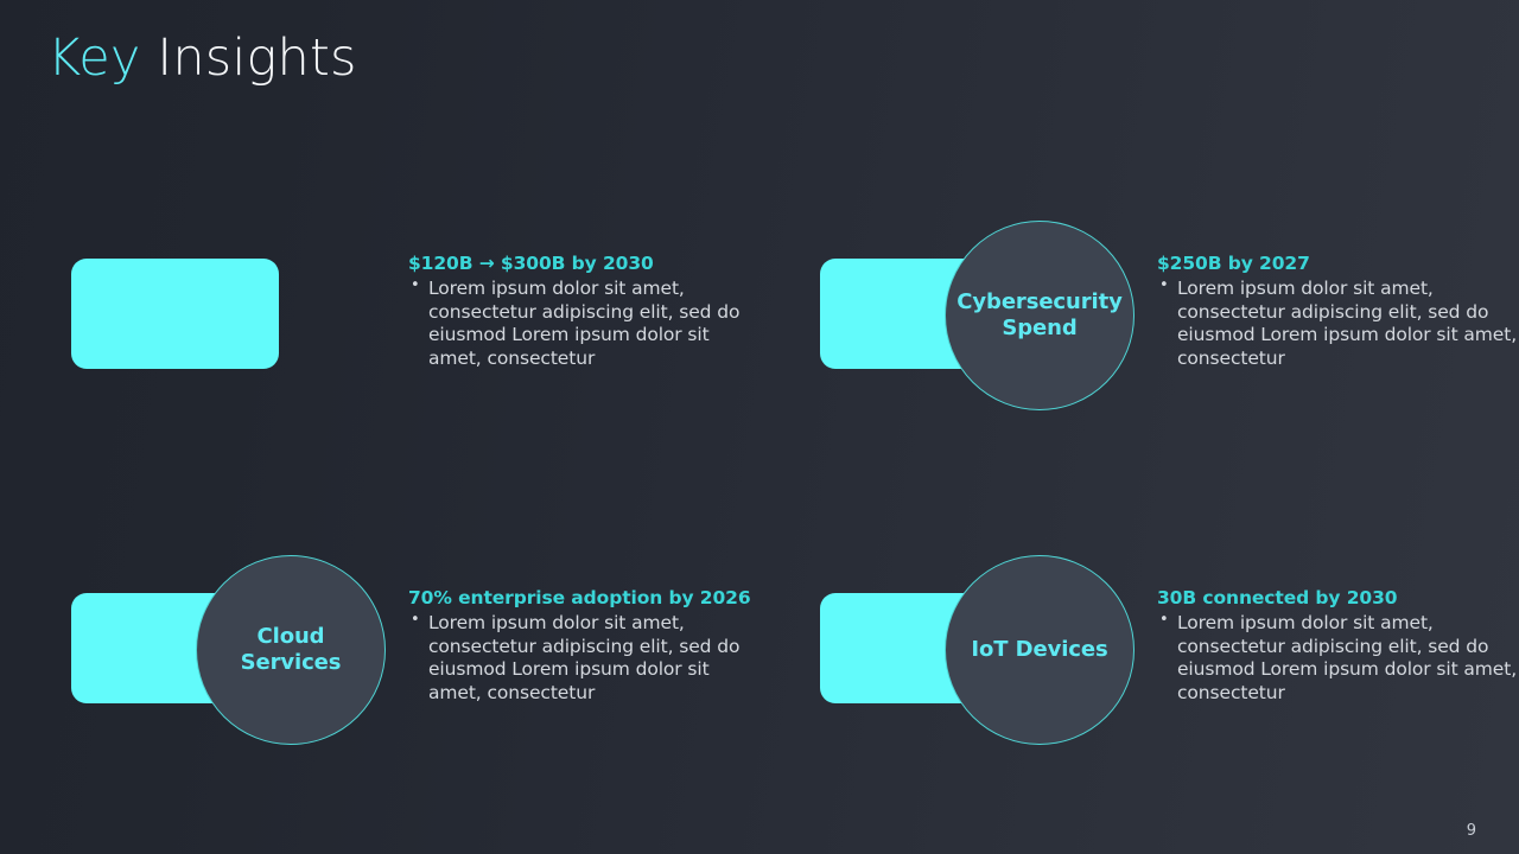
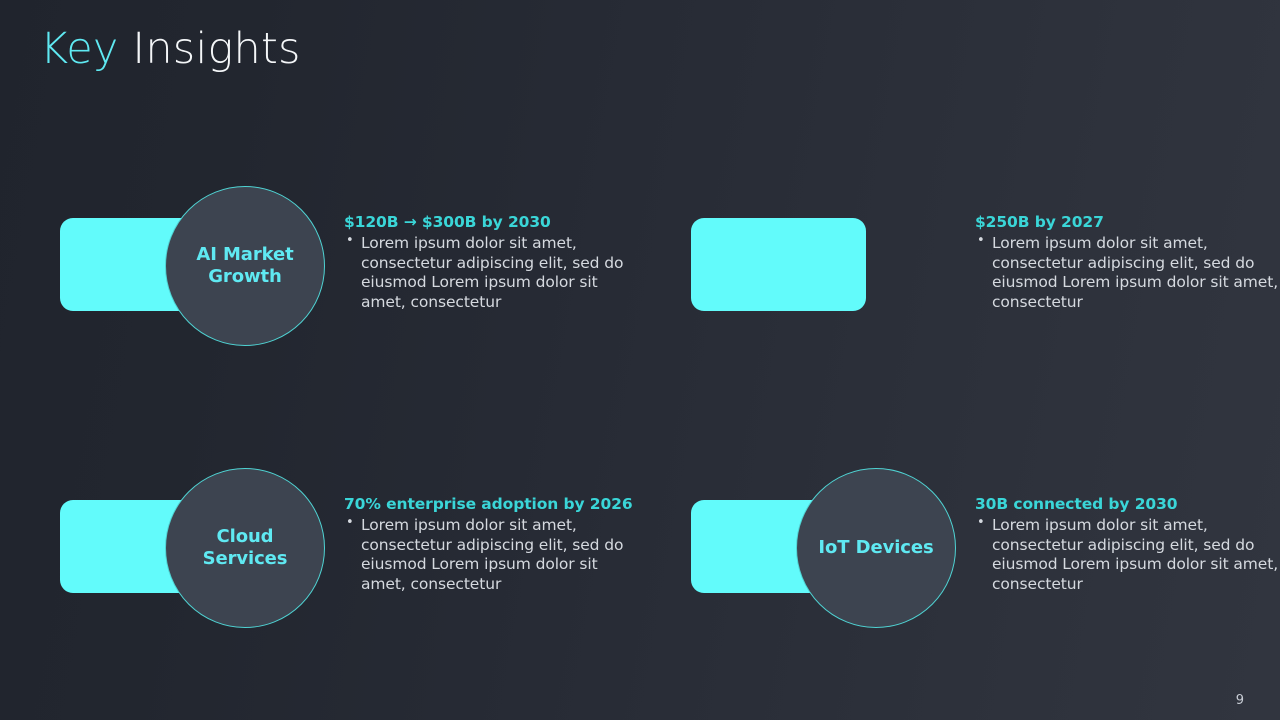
  Key Insights
+ AI Market
+ Growth
  $120B → $300B by 2030
  Lorem ipsum dolor sit amet, consectetur adipiscing elit, sed do eiusmod Lorem ipsum dolor sit amet, consectetur
- Cybersecurity
- Spend
  $250B by 2027
  Lorem ipsum dolor sit amet, consectetur adipiscing elit, sed do eiusmod Lorem ipsum dolor sit amet, consectetur
  Cloud
  Services
  70% enterprise adoption by 2026
  Lorem ipsum dolor sit amet, consectetur adipiscing elit, sed do eiusmod Lorem ipsum dolor sit amet, consectetur
  IoT Devices
  30B connected by 2030
  Lorem ipsum dolor sit amet, consectetur adipiscing elit, sed do eiusmod Lorem ipsum dolor sit amet, consectetur
  9
